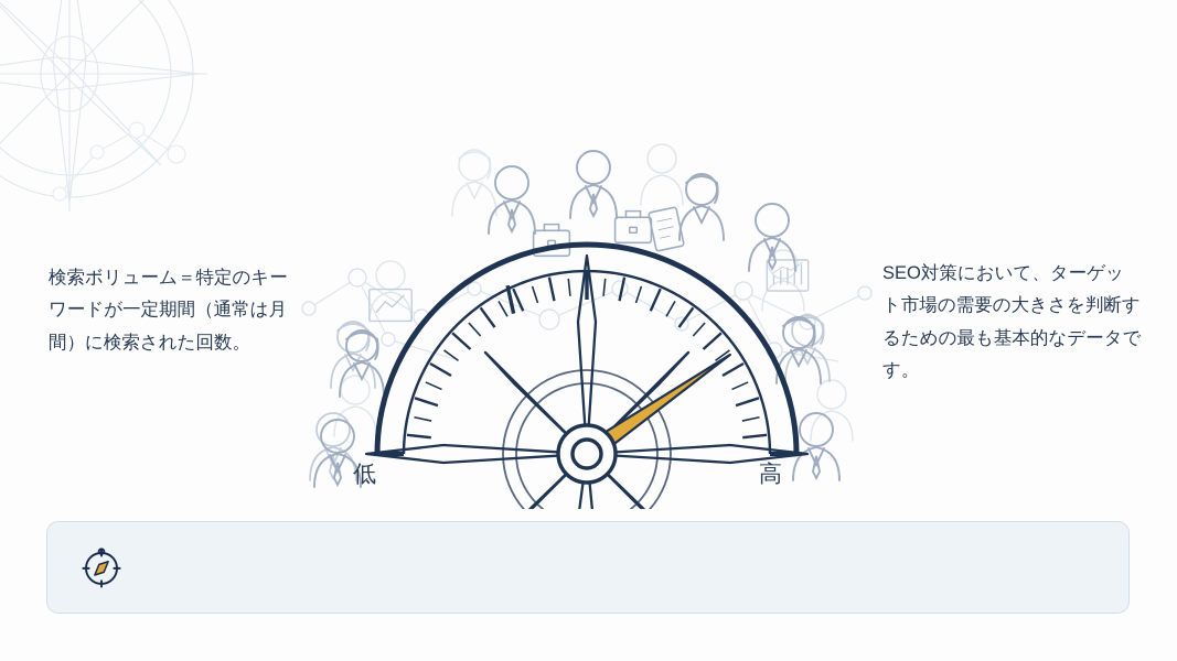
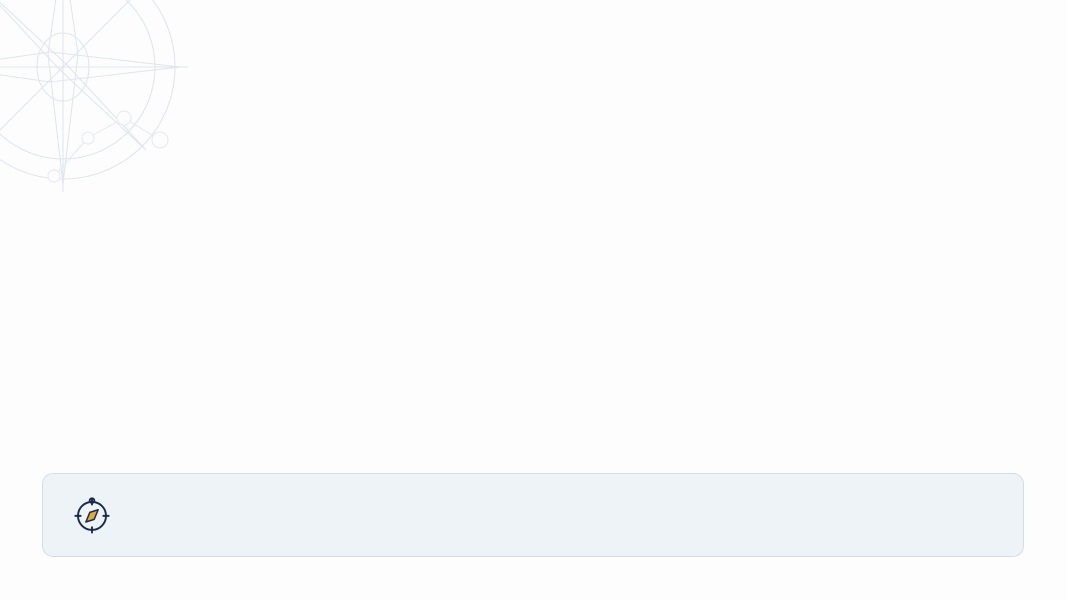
- 検索ボリューム＝特定のキーワードが一定期間（通常は月間）に検索された回数。
- SEO対策において、ターゲット市場の需要の大きさを判断するための最も基本的なデータです。
- 低
- 高
